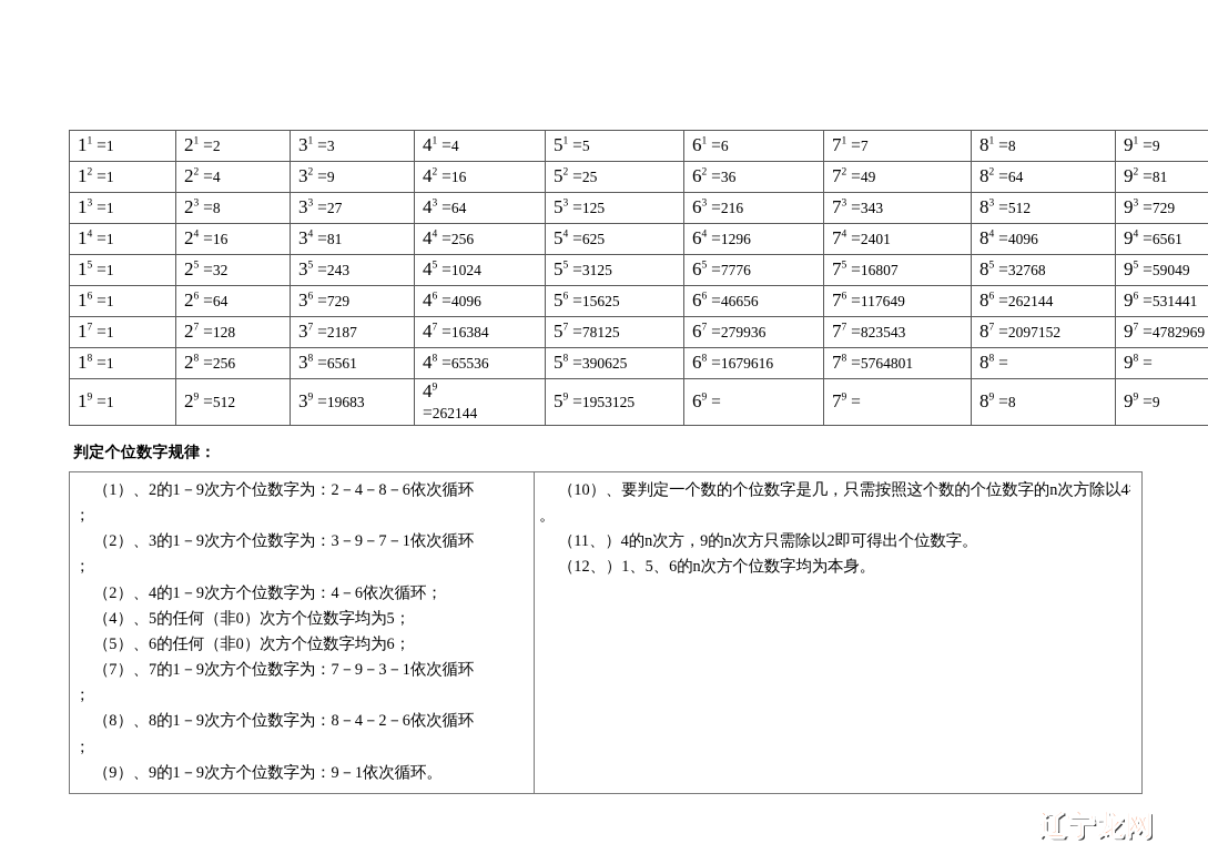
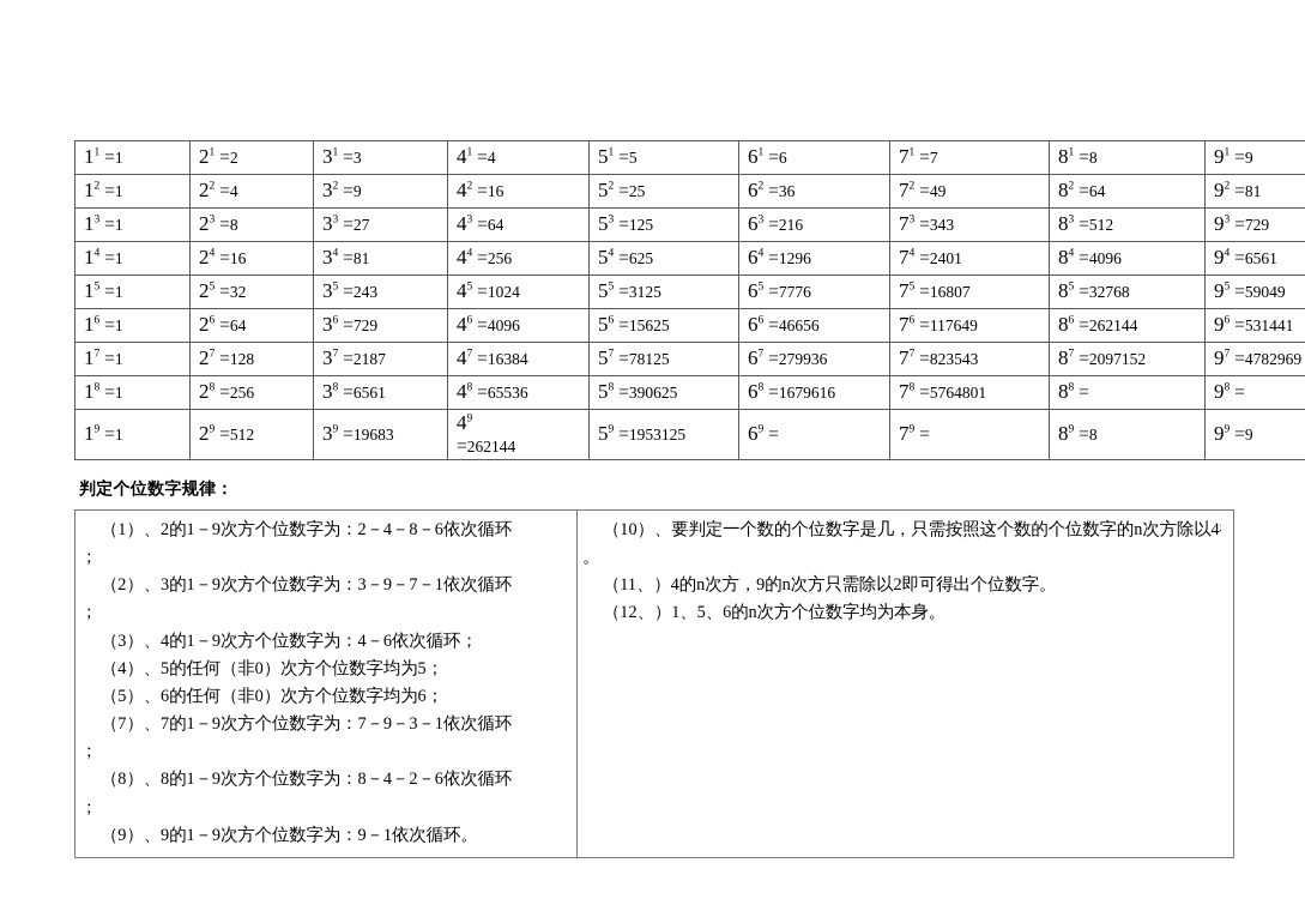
  11 =1	21 =2	31 =3	41 =4	51 =5	61 =6	71 =7	81 =8	91 =9
  12 =1	22 =4	32 =9	42 =16	52 =25	62 =36	72 =49	82 =64	92 =81
  13 =1	23 =8	33 =27	43 =64	53 =125	63 =216	73 =343	83 =512	93 =729
  14 =1	24 =16	34 =81	44 =256	54 =625	64 =1296	74 =2401	84 =4096	94 =6561
  15 =1	25 =32	35 =243	45 =1024	55 =3125	65 =7776	75 =16807	85 =32768	95 =59049
  16 =1	26 =64	36 =729	46 =4096	56 =15625	66 =46656	76 =117649	86 =262144	96 =531441
  17 =1	27 =128	37 =2187	47 =16384	57 =78125	67 =279936	77 =823543	87 =2097152	97 =4782969
  18 =1	28 =256	38 =6561	48 =65536	58 =390625	68 =1679616	78 =5764801	88 =	98 =
  19 =1	29 =512	39 =19683	49=262144	59 =1953125	69 =	79 =	89 =8	99 =9
  判定个位数字规律：
- （1）、2的1－9次方个位数字为：2－4－8－6依次循环；（2）、3的1－9次方个位数字为：3－9－7－1依次循环；（2）、4的1－9次方个位数字为：4－6依次循环；（4）、5的任何（非0）次方个位数字均为5；（5）、6的任何（非0）次方个位数字均为6；（7）、7的1－9次方个位数字为：7－9－3－1依次循环；（8）、8的1－9次方个位数字为：8－4－2－6依次循环；（9）、9的1－9次方个位数字为：9－1依次循环。	（10）、要判定一个数的个位数字是几，只需按照这个数的个位数字的n次方除以4。（11、）4的n次方，9的n次方只需除以2即可得出个位数字。（12、）1、5、6的n次方个位数字均为本身。
+ （1）、2的1－9次方个位数字为：2－4－8－6依次循环；（2）、3的1－9次方个位数字为：3－9－7－1依次循环；（3）、4的1－9次方个位数字为：4－6依次循环；（4）、5的任何（非0）次方个位数字均为5；（5）、6的任何（非0）次方个位数字均为6；（7）、7的1－9次方个位数字为：7－9－3－1依次循环；（8）、8的1－9次方个位数字为：8－4－2－6依次循环；（9）、9的1－9次方个位数字为：9－1依次循环。	（10）、要判定一个数的个位数字是几，只需按照这个数的个位数字的n次方除以4。（11、）4的n次方，9的n次方只需除以2即可得出个位数字。（12、）1、5、6的n次方个位数字均为本身。
- 辽宁龙网
